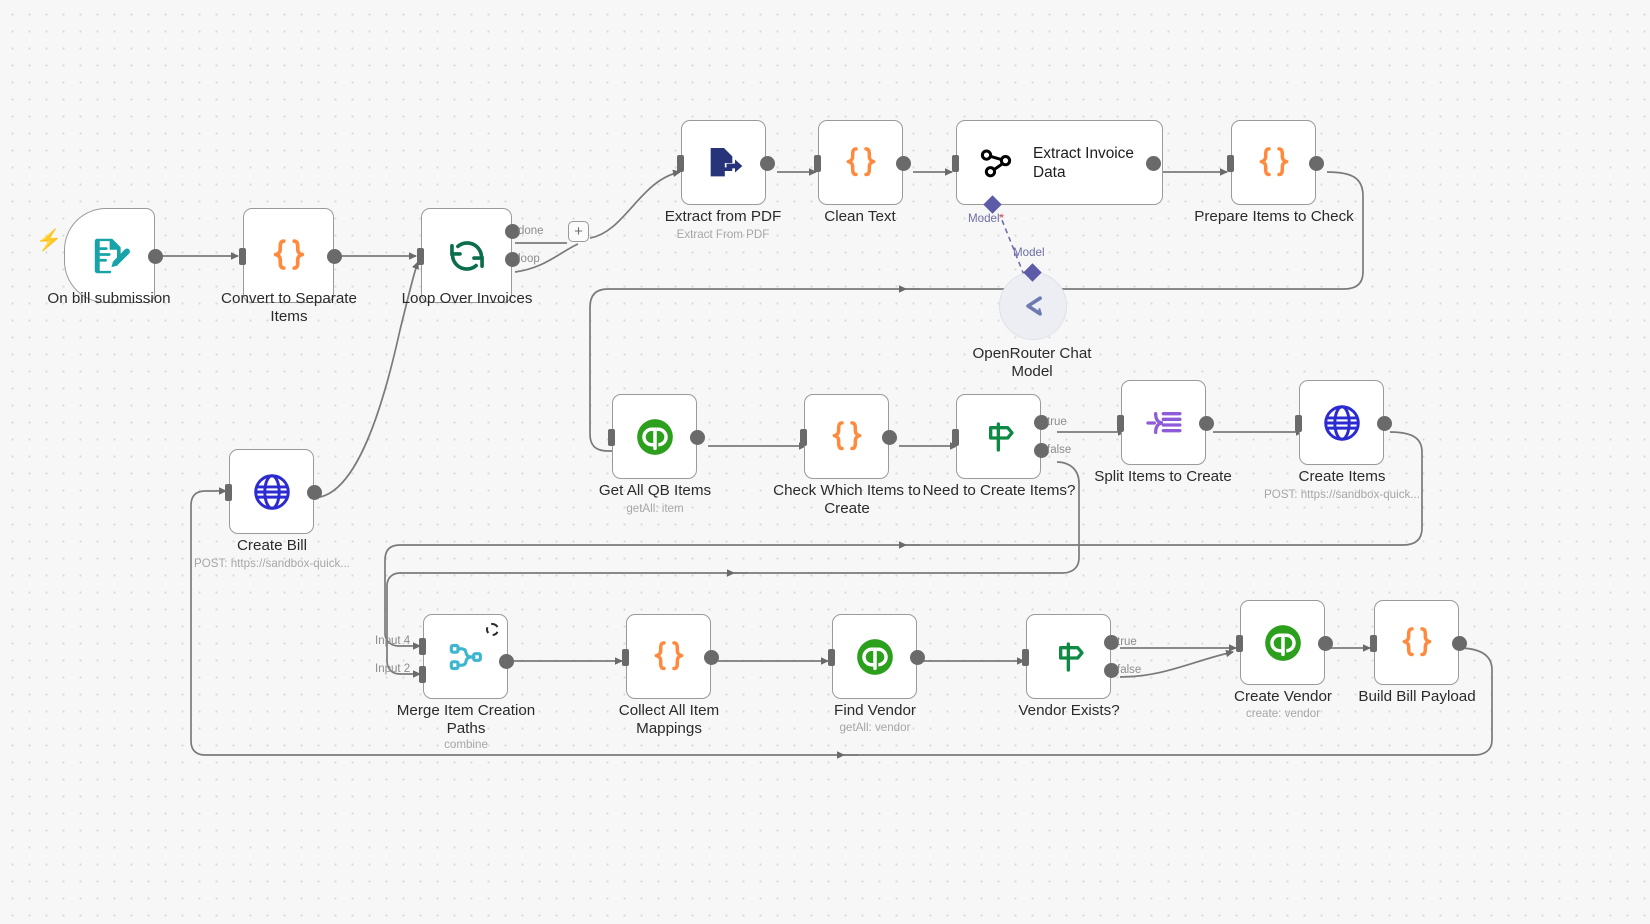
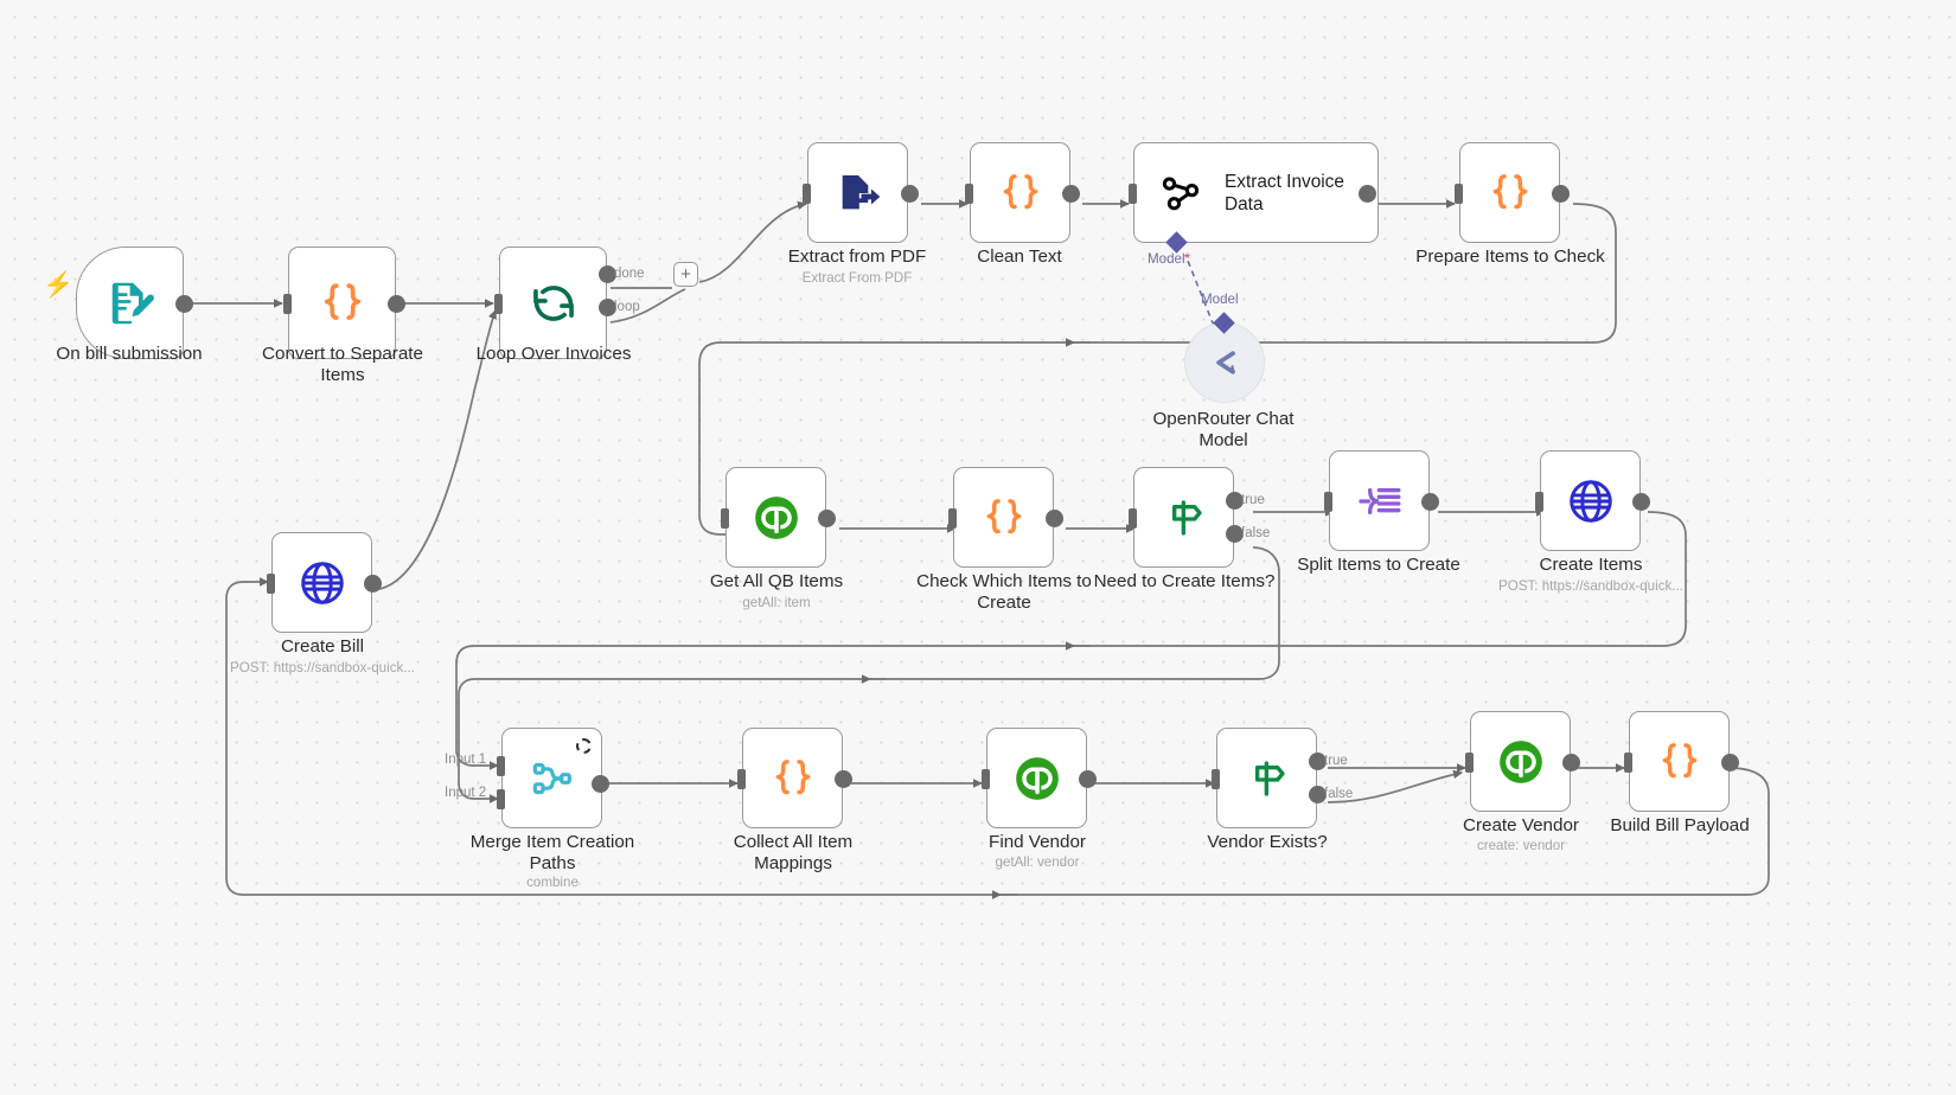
  ⚡
  On bill submission
  Convert to Separate
  Items
  done
  loop
  +
  Loop Over Invoices
  Extract from PDF
  Extract From PDF
  Clean Text
  Extract Invoice
  Data
  Model*
  Prepare Items to Check
  Model
  OpenRouter Chat
  Model
  Get All QB Items
  getAll: item
  Check Which Items to
  Create
  true
  false
  Need to Create Items?
  Split Items to Create
  Create Items
  POST: https://sandbox-quick...
  Create Bill
  POST: https://sandbox-quick...
- Input 4
+ Input 1
  Input 2
  Merge Item Creation
  Paths
  combine
  Collect All Item
  Mappings
  Find Vendor
  getAll: vendor
  true
  false
  Vendor Exists?
  Create Vendor
  create: vendor
  Build Bill Payload
